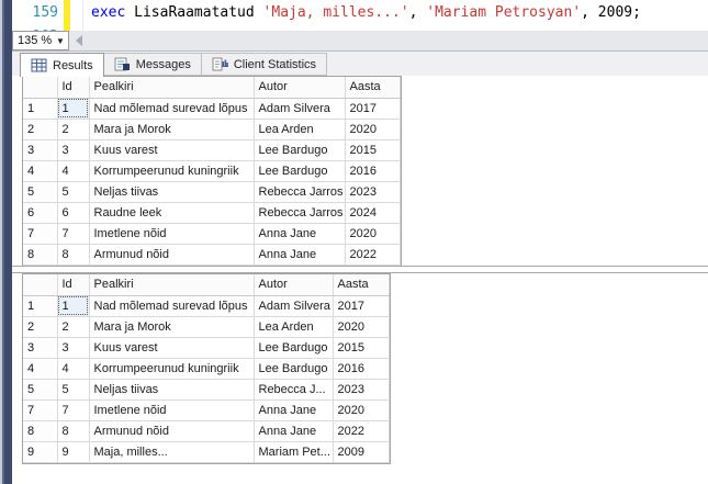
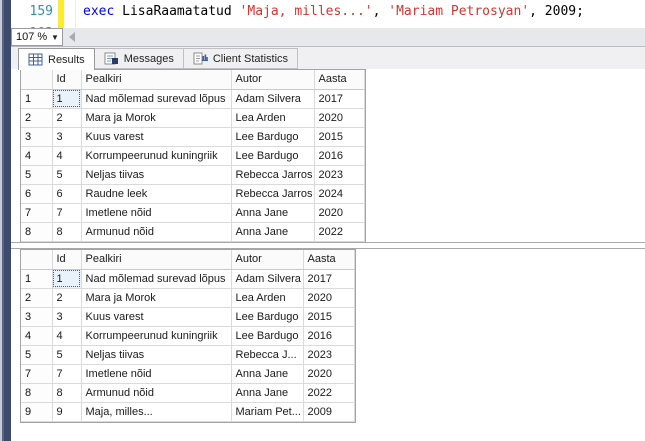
  159
  exec LisaRaamatatud 'Maja, milles...', 'Mariam Petrosyan', 2009;
- 135 %
+ 107 %
  ▼
  Results
  Messages
  Client Statistics
  	Id	Pealkiri	Autor	Aasta
  1	1	Nad mõlemad surevad lõpus	Adam Silvera	2017
  2	2	Mara ja Morok	Lea Arden	2020
  3	3	Kuus varest	Lee Bardugo	2015
  4	4	Korrumpeerunud kuningriik	Lee Bardugo	2016
  5	5	Neljas tiivas	Rebecca Jarros	2023
  6	6	Raudne leek	Rebecca Jarros	2024
  7	7	Imetlene nõid	Anna Jane	2020
  8	8	Armunud nõid	Anna Jane	2022
  	Id	Pealkiri	Autor	Aasta
  1	1	Nad mõlemad surevad lõpus	Adam Silvera	2017
  2	2	Mara ja Morok	Lea Arden	2020
  3	3	Kuus varest	Lee Bardugo	2015
  4	4	Korrumpeerunud kuningriik	Lee Bardugo	2016
  5	5	Neljas tiivas	Rebecca J...	2023
  7	7	Imetlene nõid	Anna Jane	2020
  8	8	Armunud nõid	Anna Jane	2022
  9	9	Maja, milles...	Mariam Pet...	2009
